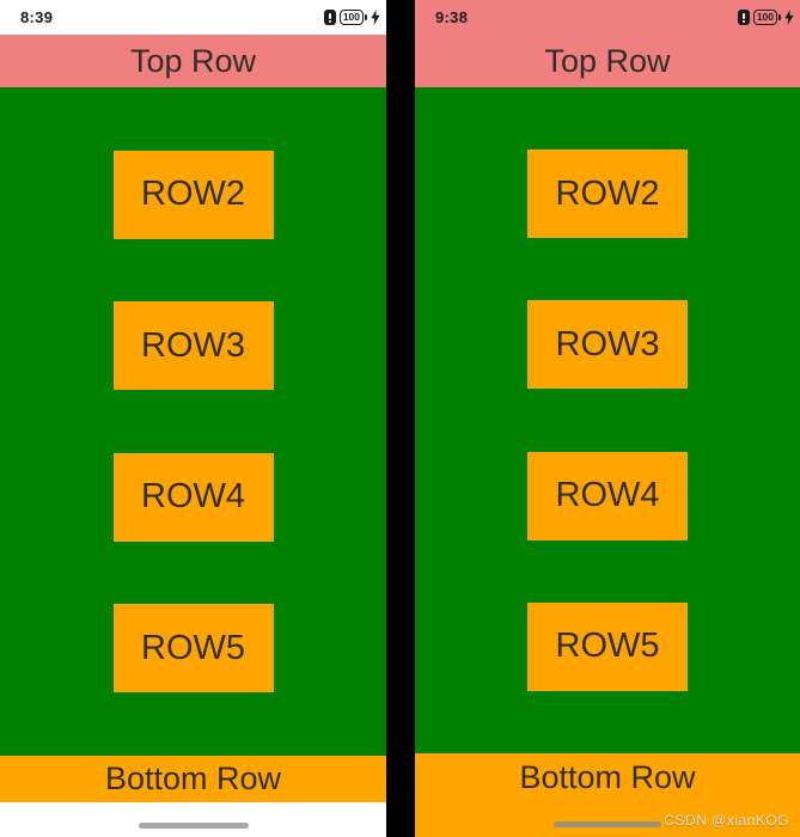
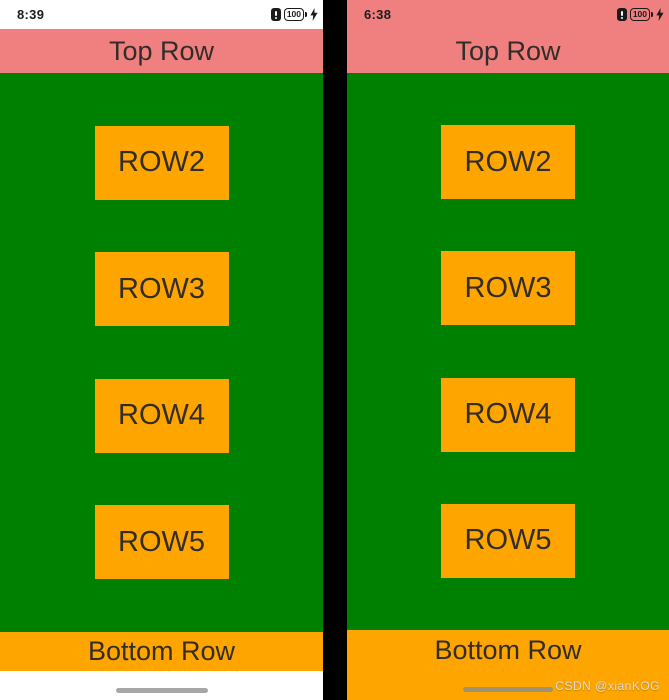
  8:39
  100
  Top Row
  ROW2
  ROW3
  ROW4
  ROW5
  Bottom Row
- 9:38
+ 6:38
  100
  Top Row
  ROW2
  ROW3
  ROW4
  ROW5
  Bottom Row
  CSDN @xianKOG
